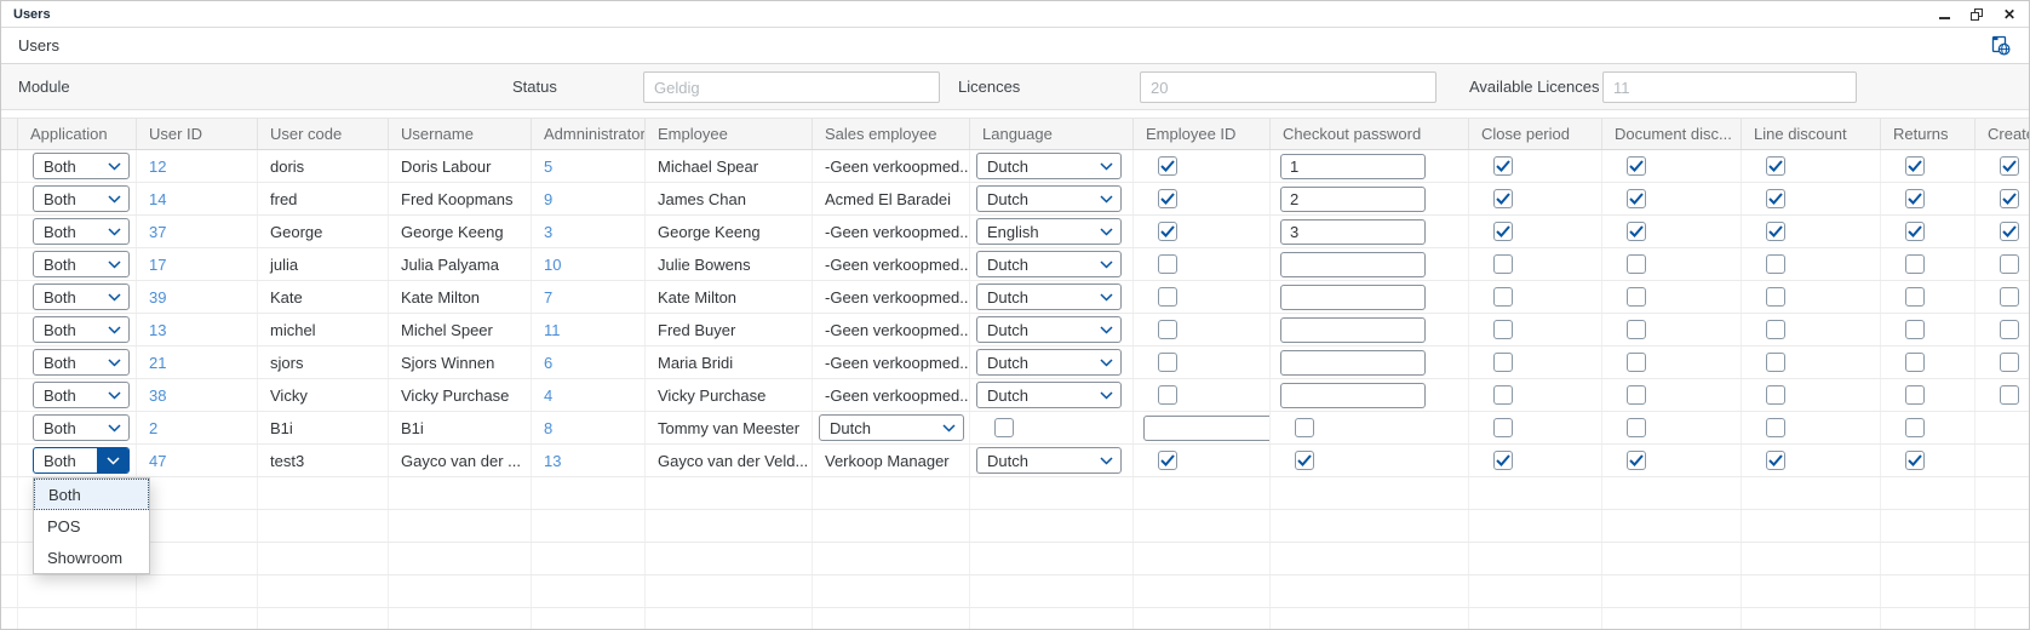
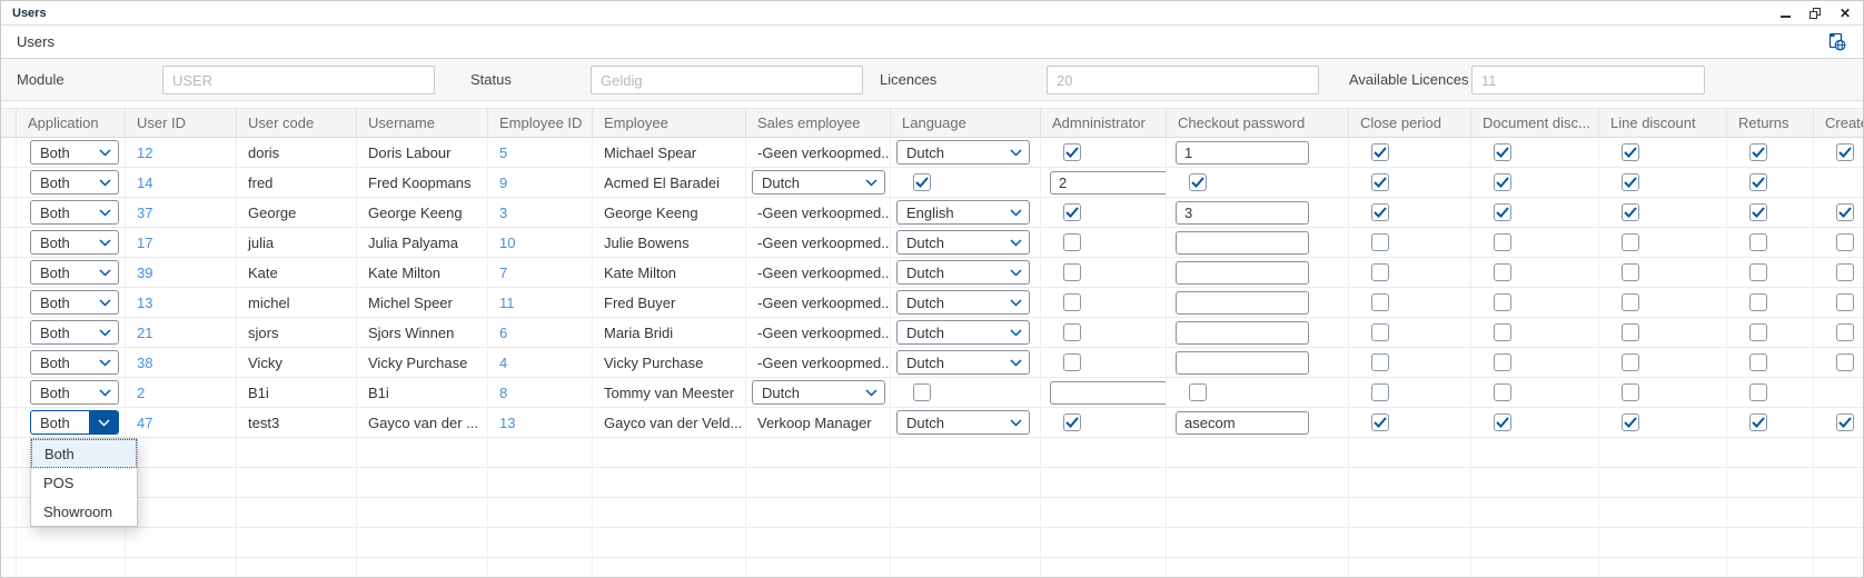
  Users
  ✕
  Users
  Module
+ USER
  Status
  Geldig
  Licences
  20
  Available Licences
  11
  Application
  User ID
  User code
  Username
- Admninistrator
+ Employee ID
  Employee
  Sales employee
  Language
- Employee ID
+ Admninistrator
  Checkout password
  Close period
  Document disc...
  Line discount
  Returns
  Creat
  Both
  12
  doris
  Doris Labour
  5
  Michael Spear
  -Geen verkoopmed..
  Dutch
  1
  Both
  14
  fred
  Fred Koopmans
  9
- James Chan
  Acmed El Baradei
  Dutch
  2
  Both
  37
  George
  George Keeng
  3
  George Keeng
  -Geen verkoopmed..
  English
  3
  Both
  17
  julia
  Julia Palyama
  10
  Julie Bowens
  -Geen verkoopmed..
  Dutch
  Both
  39
  Kate
  Kate Milton
  7
  Kate Milton
  -Geen verkoopmed..
  Dutch
  Both
  13
  michel
  Michel Speer
  11
  Fred Buyer
  -Geen verkoopmed..
  Dutch
  Both
  21
  sjors
  Sjors Winnen
  6
  Maria Bridi
  -Geen verkoopmed..
  Dutch
  Both
  38
  Vicky
  Vicky Purchase
  4
  Vicky Purchase
  -Geen verkoopmed..
  Dutch
  Both
  2
  B1i
  B1i
  8
  Tommy van Meester
  Dutch
  Both
  47
  test3
  Gayco van der ...
  13
  Gayco van der Veld...
  Verkoop Manager
  Dutch
+ asecom
  Both
  POS
  Showroom
